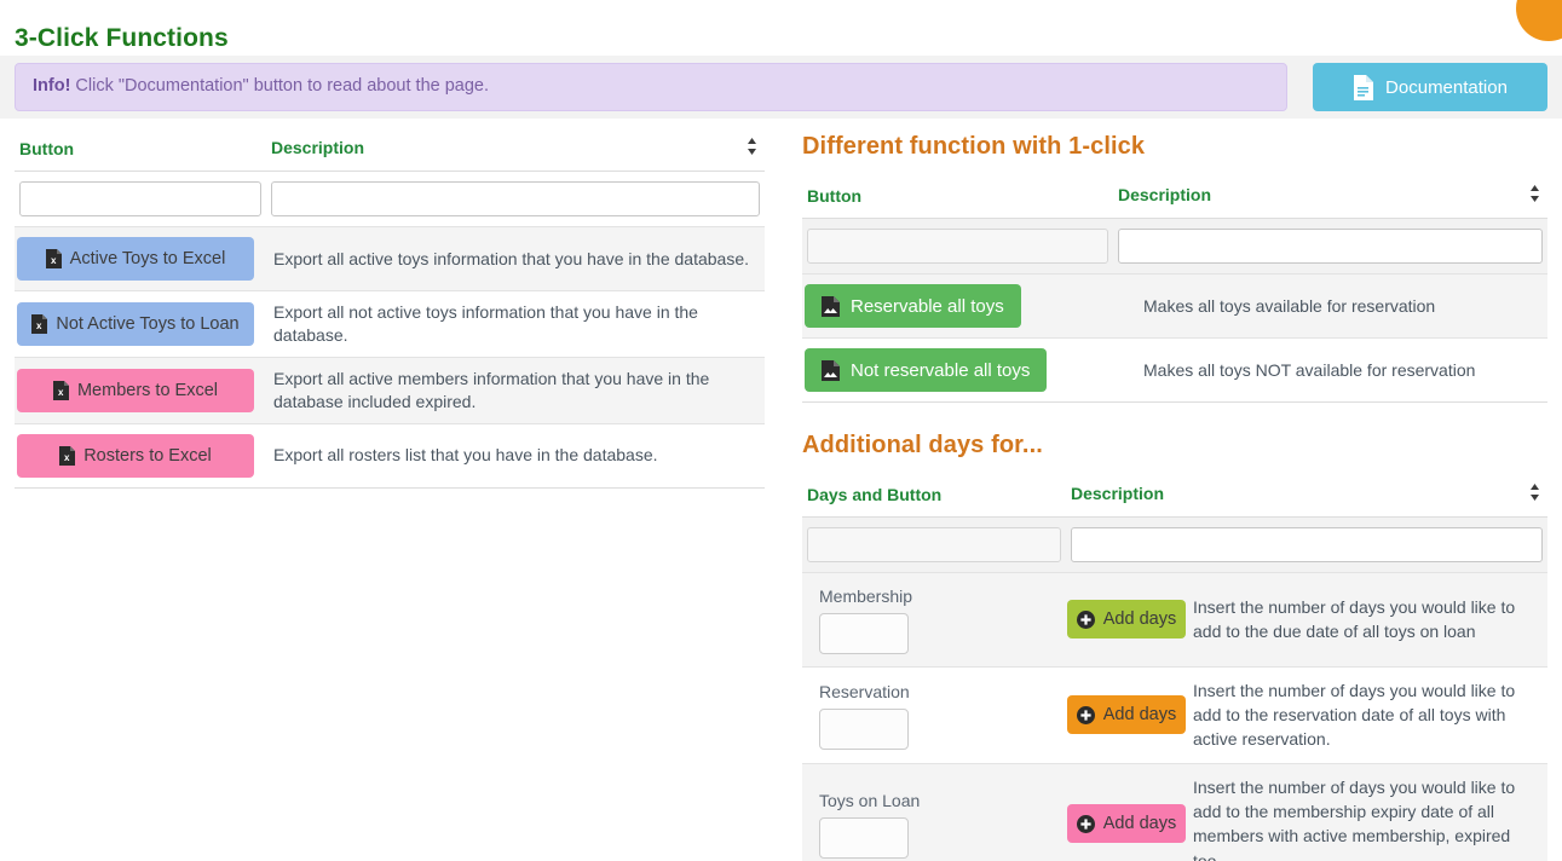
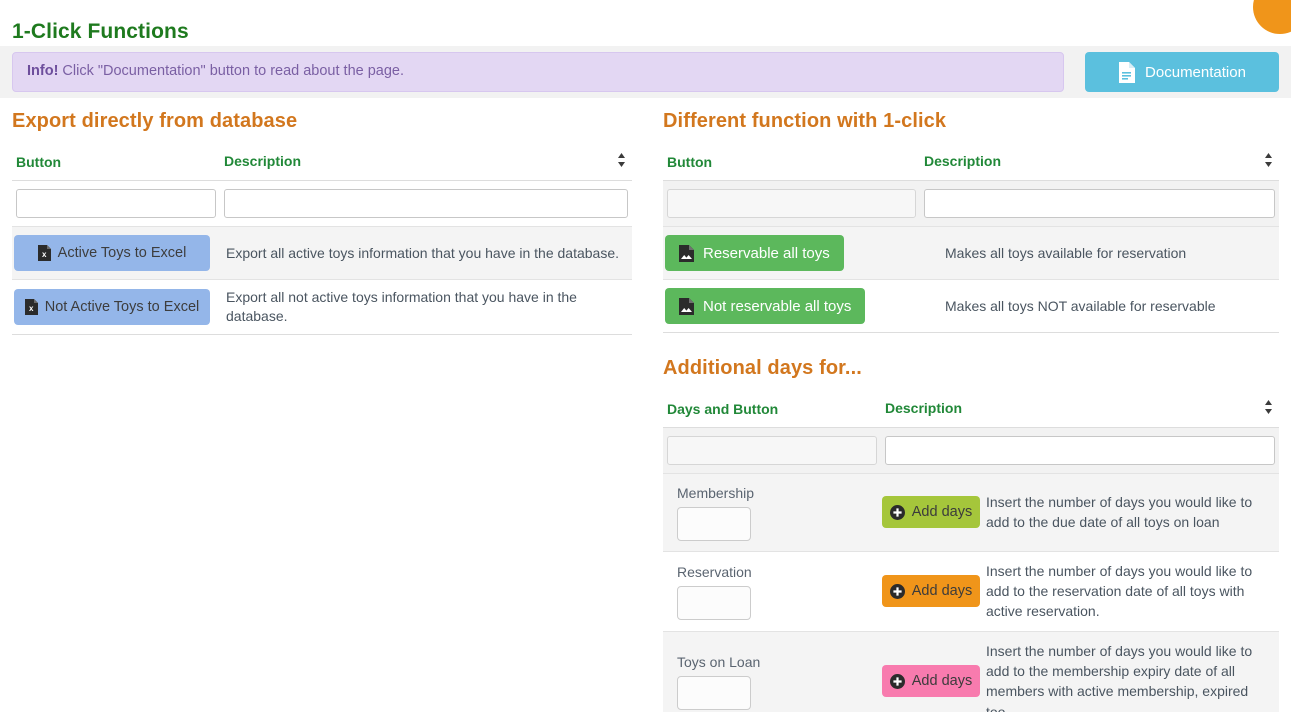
- 3-Click Functions
+ 1-Click Functions
  Info! Click "Documentation" button to read about the page.
  Documentation
+ Export directly from database
  Button	Description
  x Active Toys to Excel	Export all active toys information that you have in the database.
- x Not Active Toys to Loan	Export all not active toys information that you have in the database.
+ x Not Active Toys to Excel	Export all not active toys information that you have in the database.
- x Members to Excel	Export all active members information that you have in the database included expired.
- x Rosters to Excel	Export all rosters list that you have in the database.
  Different function with 1-click
  Button	Description
  Reservable all toys	Makes all toys available for reservation
- Not reservable all toys	Makes all toys NOT available for reservation
+ Not reservable all toys	Makes all toys NOT available for reservable
  Additional days for...
  Days and Button	Description
  Membership	Add days Insert the number of days you would like to add to the due date of all toys on loan
  Reservation	Add days Insert the number of days you would like to add to the reservation date of all toys with active reservation.
  Toys on Loan	Add days Insert the number of days you would like to add to the membership expiry date of all members with active membership, expired
